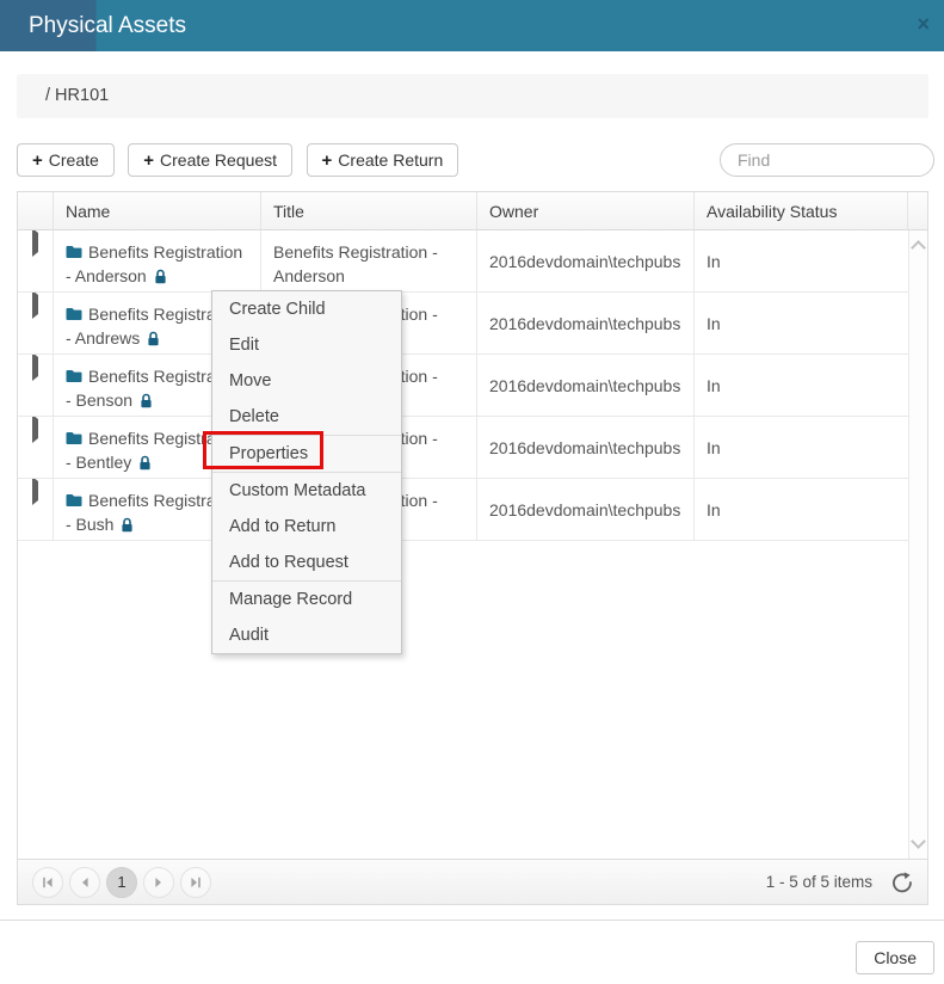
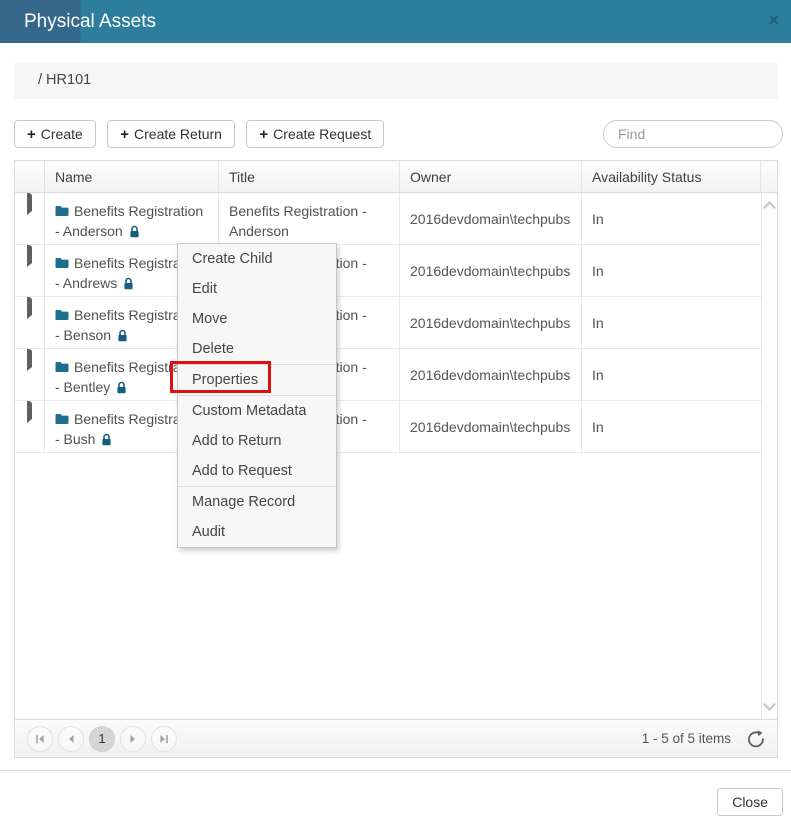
  Physical Assets
  ×
  / HR101
  +
  Create
  +
- Create Request
+ Create Return
  +
- Create Return
+ Create Request
  Find
  Name
  Title
  Owner
  Availability Status
  Benefits Registration - Anderson
  Benefits Registration - Anderson
  2016devdomain\techpubs
  In
  Benefits Registr - Andrews
  2016devdomain\techpubs
  In
  Benefits Registr - Benson
  2016devdomain\techpubs
  In
  Benefits Registr - Bentley
  2016devdomain\techpubs
  In
  Benefits Registr - Bush
  2016devdomain\techpubs
  In
  1
  1 - 5 of 5 items
  Create Child
  Edit
  Move
  Delete
  Properties
  Custom Metadata
  Add to Return
  Add to Request
  Manage Record
  Audit
  Close
